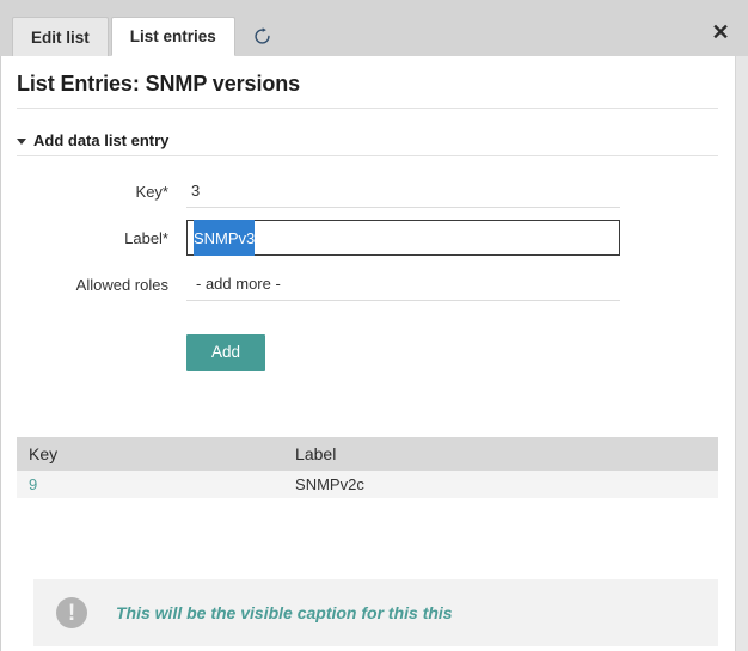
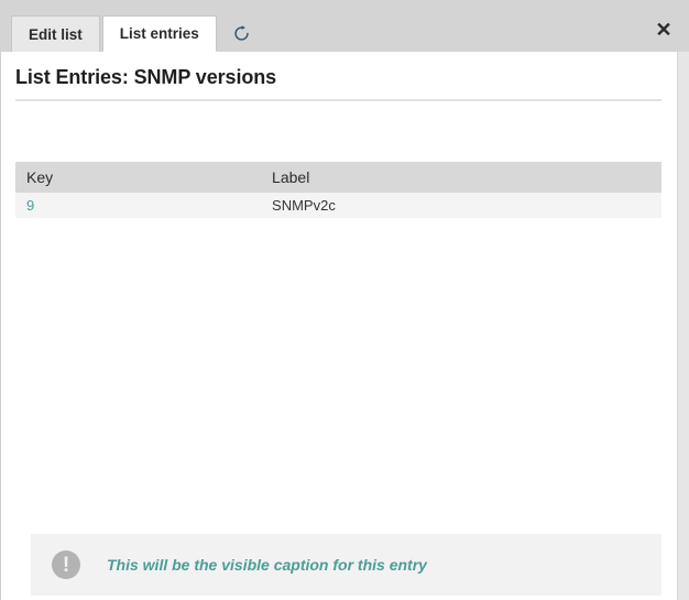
  Edit list
  List entries
  ✕
  List Entries: SNMP versions
- Add data list entry
- Key*
- 3
- Label*
- SNMPv3
- Allowed roles
- - add more -
- Add
  Key	Label
  9	SNMPv2c
  !
- This will be the visible caption for this this
+ This will be the visible caption for this entry
